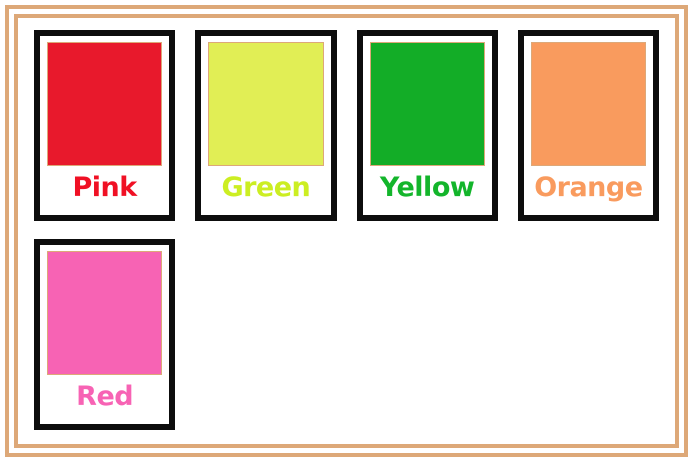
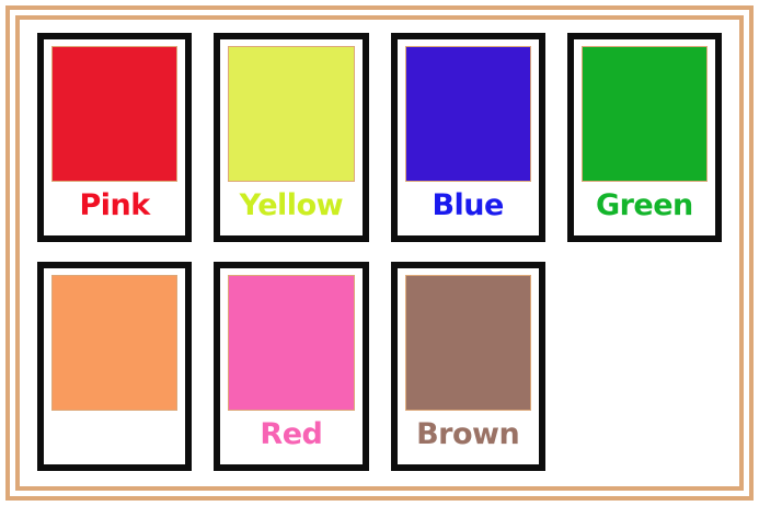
  Pink
- Green
+ Yellow
+ Blue
- Yellow
+ Green
- Orange
  Red
+ Brown
